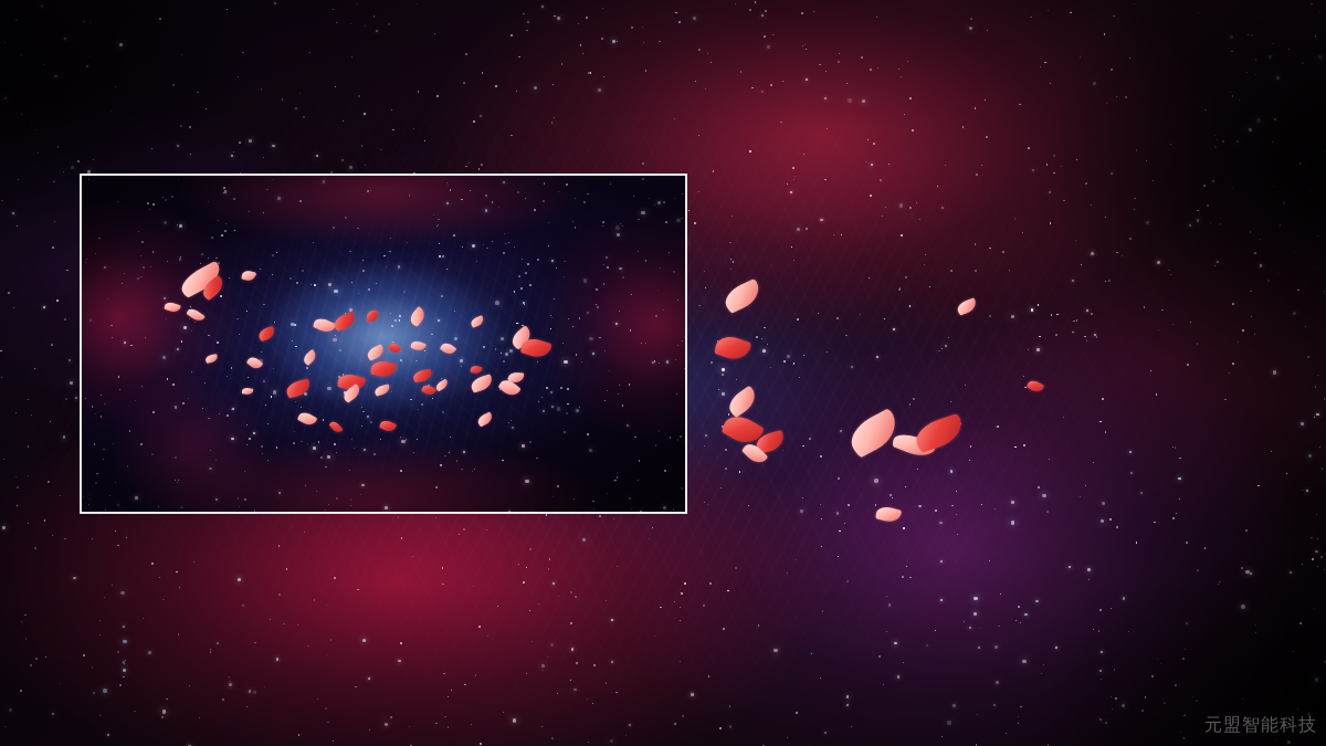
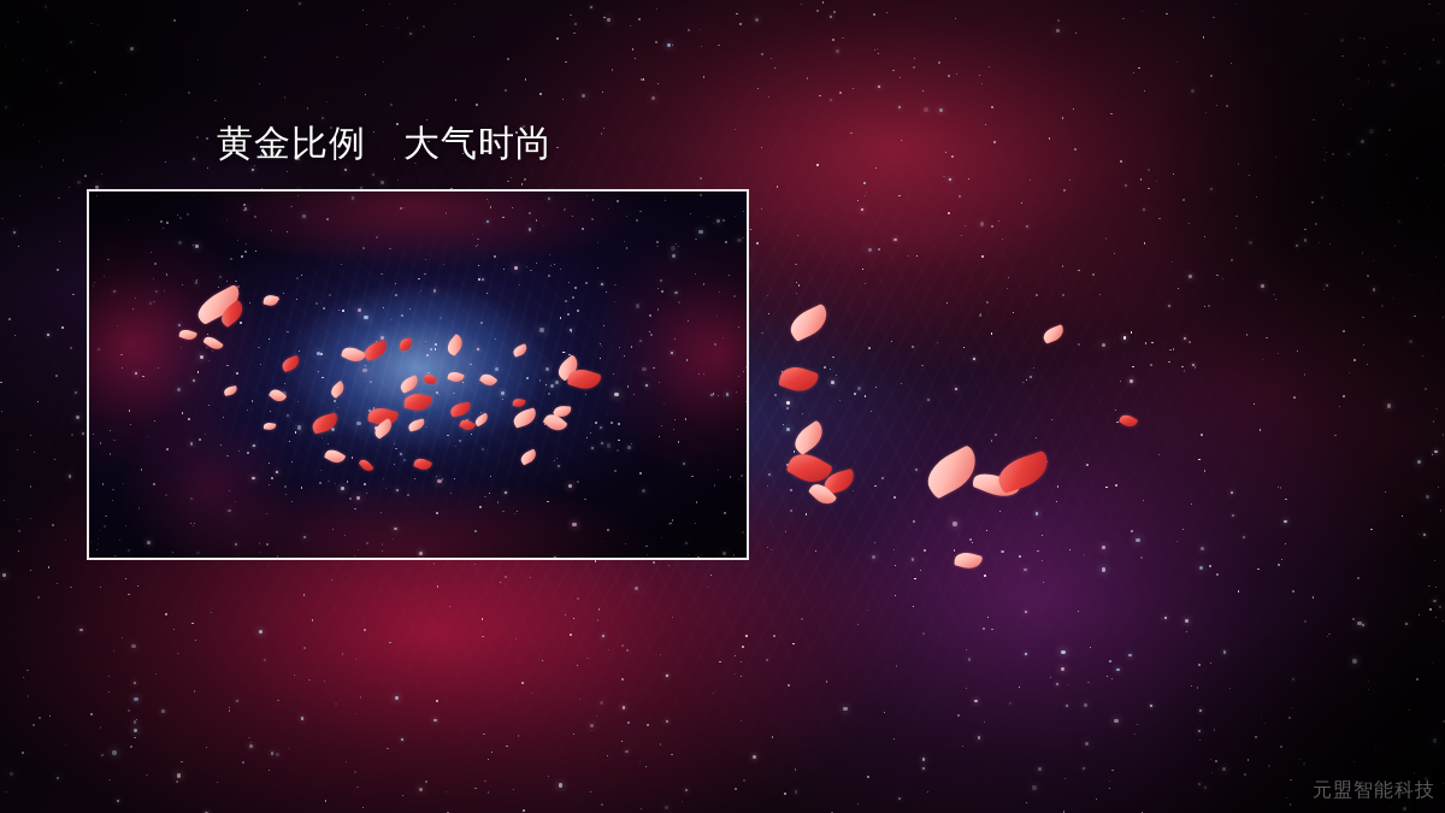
+ 黄金比例 大气时尚
  元盟智能科技
